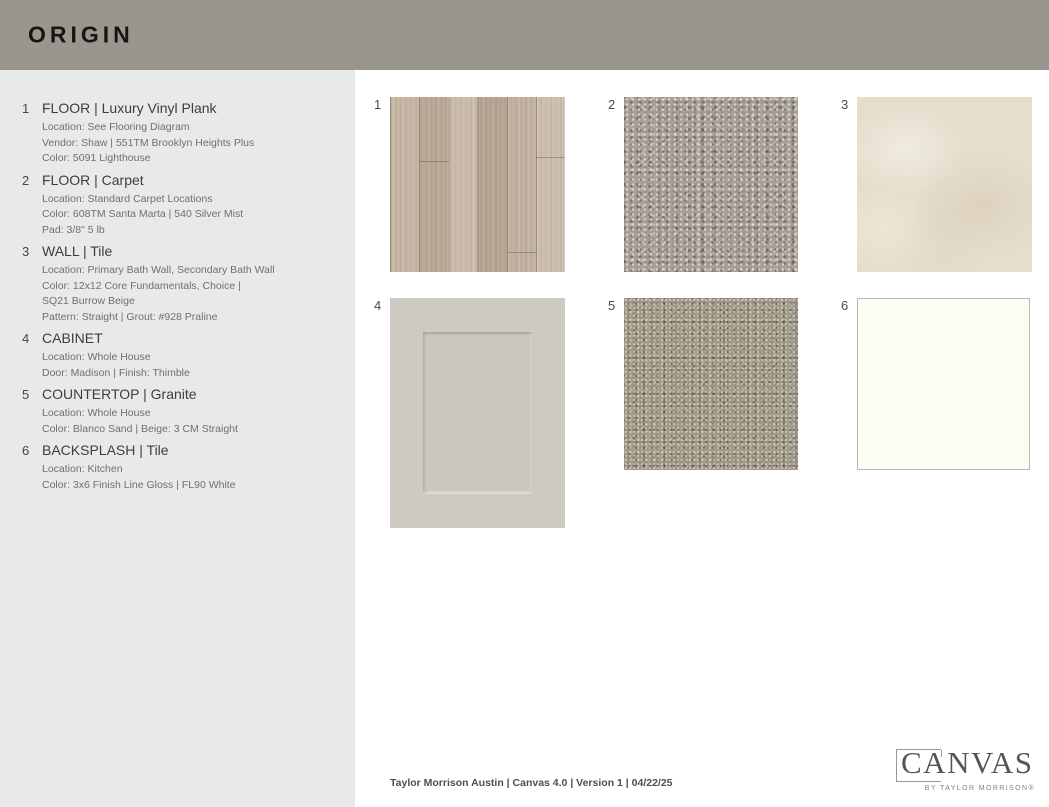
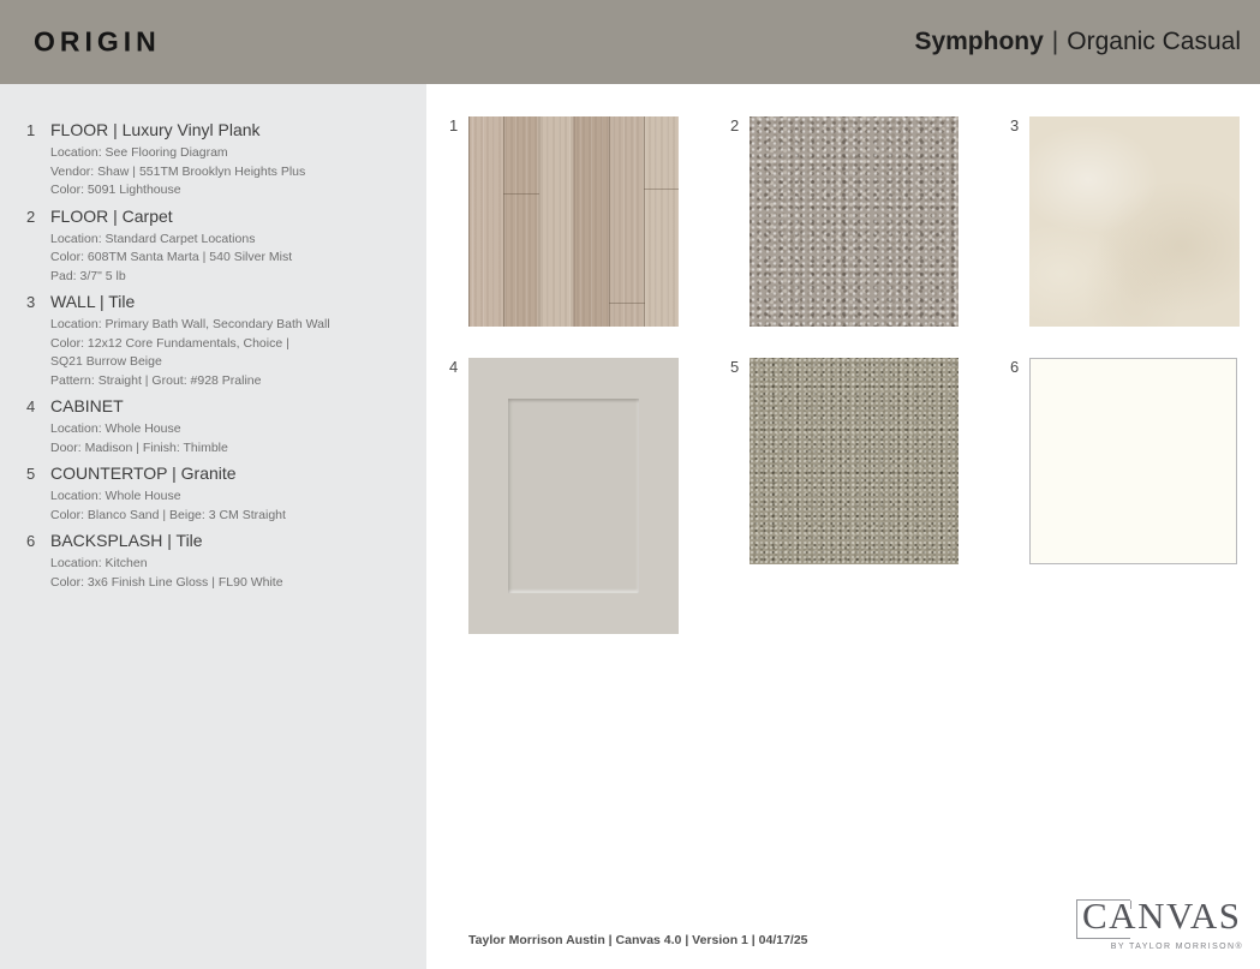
  ORIGIN
+ Symphony | Organic Casual
  1
  FLOOR | Luxury Vinyl Plank
  Location: See Flooring Diagram
  Vendor: Shaw | 551TM Brooklyn Heights Plus
  Color: 5091 Lighthouse
  2
  FLOOR | Carpet
  Location: Standard Carpet Locations
  Color: 608TM Santa Marta | 540 Silver Mist
- Pad: 3/8" 5 lb
+ Pad: 3/7" 5 lb
  3
  WALL | Tile
  Location: Primary Bath Wall, Secondary Bath Wall
  Color: 12x12 Core Fundamentals, Choice |
  SQ21 Burrow Beige
  Pattern: Straight | Grout: #928 Praline
  4
  CABINET
  Location: Whole House
  Door: Madison | Finish: Thimble
  5
  COUNTERTOP | Granite
  Location: Whole House
  Color: Blanco Sand | Beige: 3 CM Straight
  6
  BACKSPLASH | Tile
  Location: Kitchen
  Color: 3x6 Finish Line Gloss | FL90 White
  1
  2
  3
  4
  5
  6
- Taylor Morrison Austin | Canvas 4.0 | Version 1 | 04/22/25
+ Taylor Morrison Austin | Canvas 4.0 | Version 1 | 04/17/25
  CANVAS
